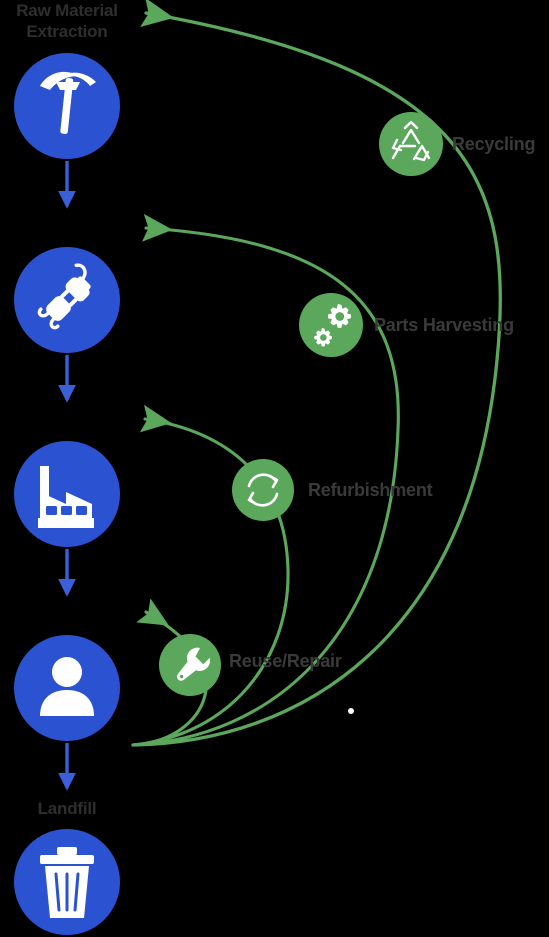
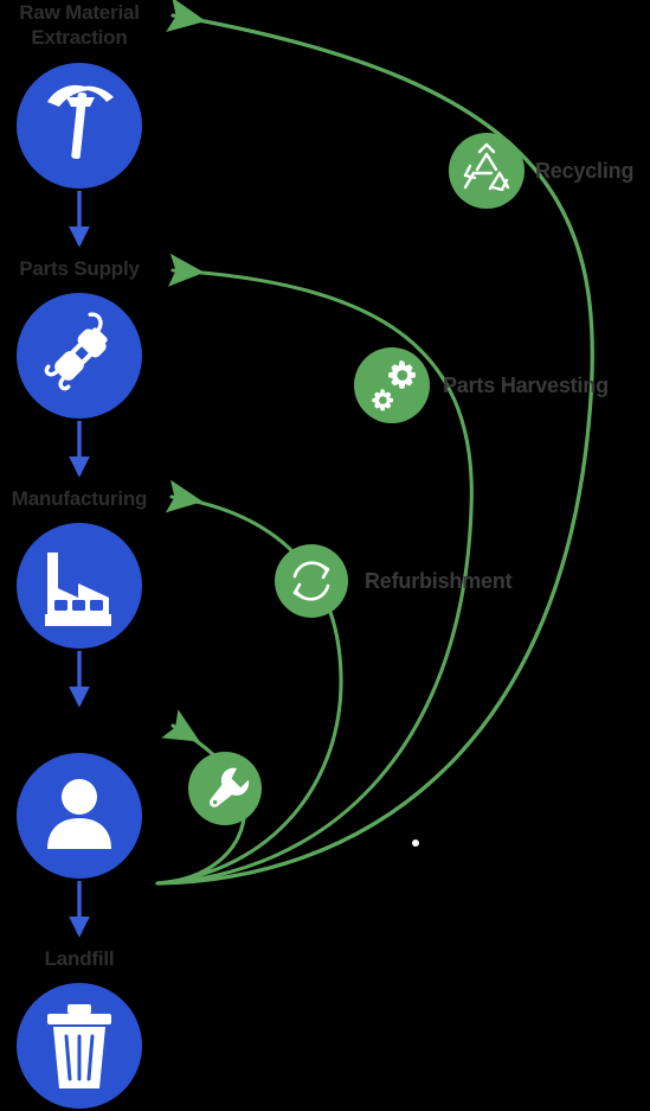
  Raw Material
  Extraction
+ Parts Supply
+ Manufacturing
  Landfill
  Recycling
  Parts Harvesting
  Refurbishment
- Reuse/Repair
